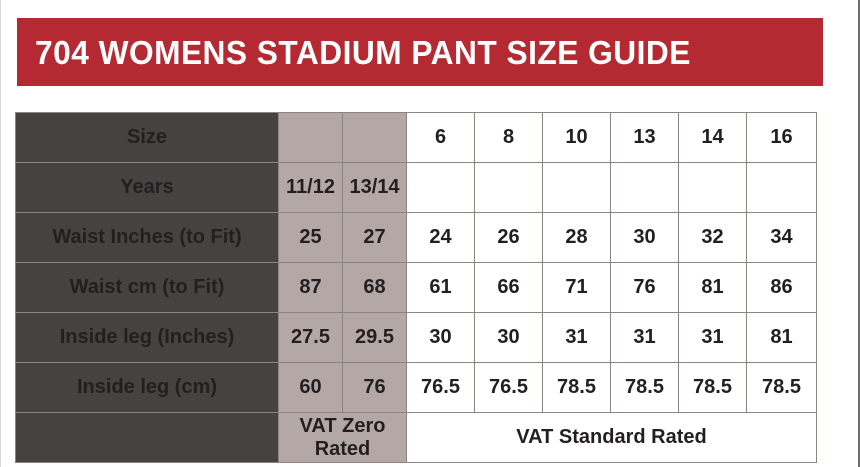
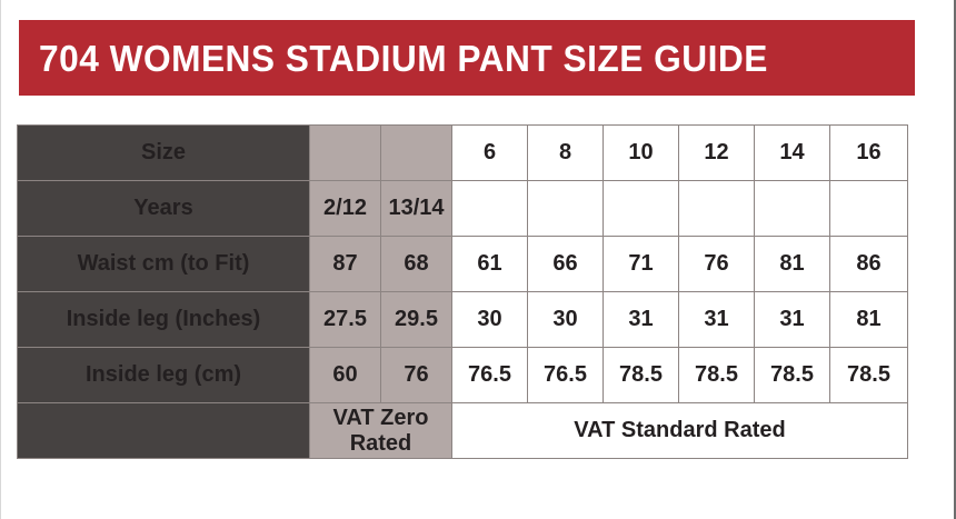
  704 WOMENS STADIUM PANT SIZE GUIDE
- Size			6	8	10	13	14	16
+ Size			6	8	10	12	14	16
- Years	11/12	13/14
+ Years	2/12	13/14
- Waist Inches (to Fit)	25	27	24	26	28	30	32	34
  Waist cm (to Fit)	87	68	61	66	71	76	81	86
  Inside leg (Inches)	27.5	29.5	30	30	31	31	31	81
  Inside leg (cm)	60	76	76.5	76.5	78.5	78.5	78.5	78.5
  	VAT Zero Rated	VAT Standard Rated
